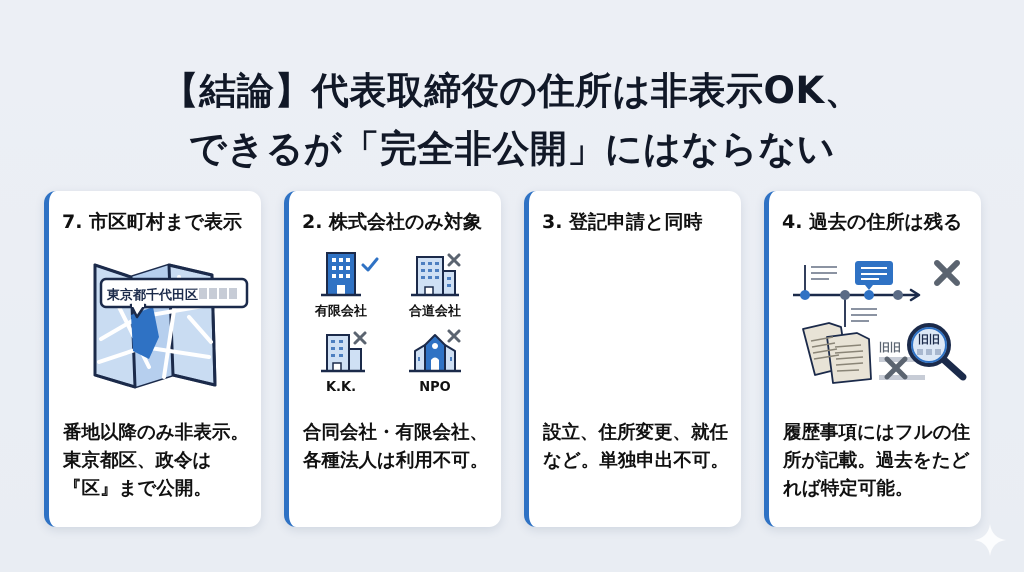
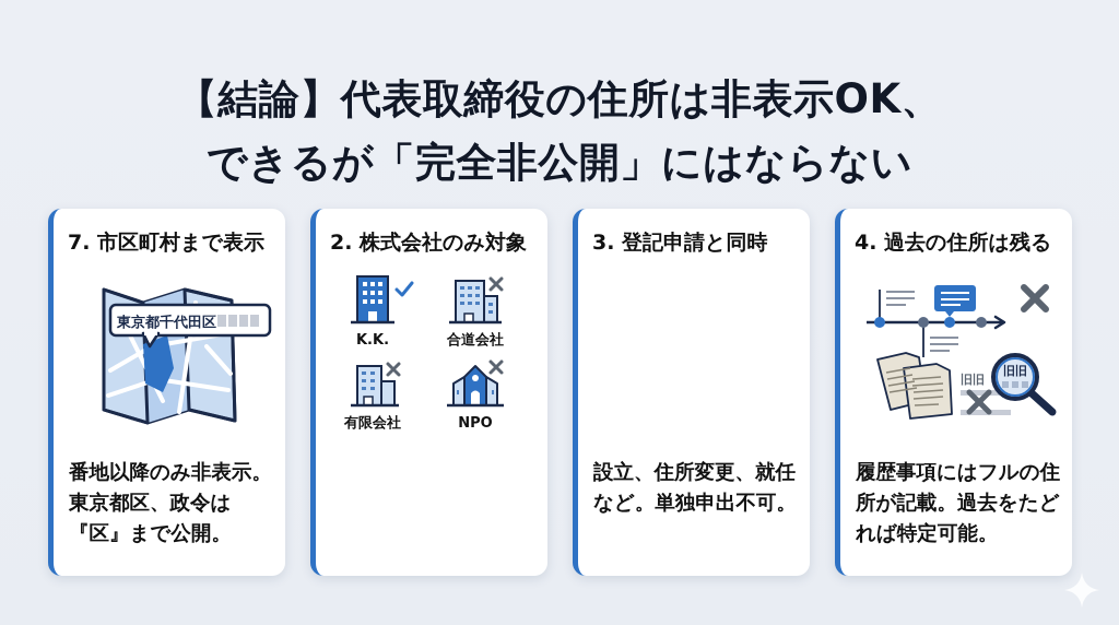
  【結論】代表取締役の住所は非表示OK、
  できるが「完全非公開」にはならない
  7. 市区町村まで表示
  東京都千代田区
  番地以降のみ非表示。東京都区、政令は『区』まで公開。
  2. 株式会社のみ対象
- 有限会社
+ K.K.
  合道会社
- K.K.
+ 有限会社
  NPO
- 合同会社・有限会社、各種法人は利用不可。
  3. 登記申請と同時
  設立、住所変更、就任など。単独申出不可。
  4. 過去の住所は残る
  旧旧
  旧旧
  履歴事項にはフルの住所が記載。過去をたどれば特定可能。
